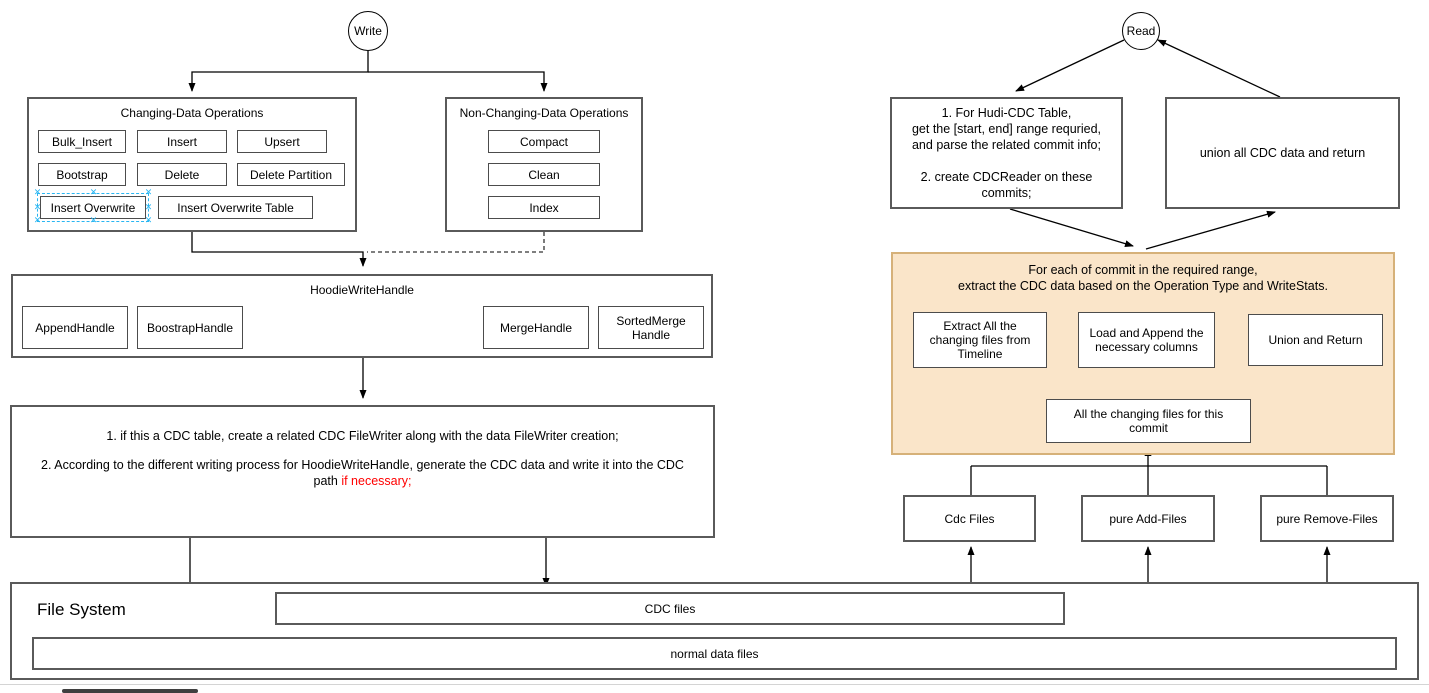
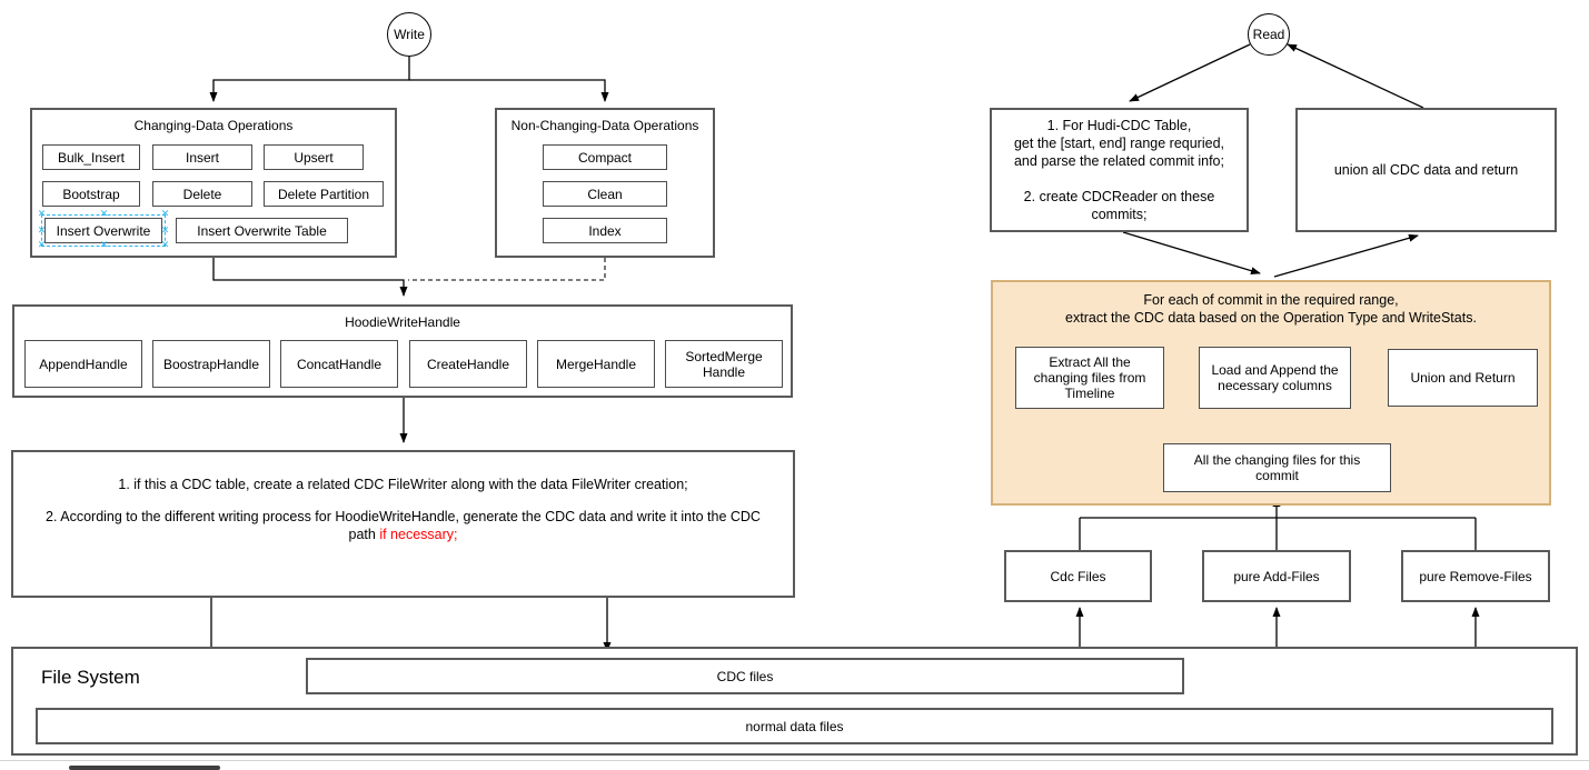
  Write
  Changing-Data Operations
  Bulk_Insert
  Insert
  Upsert
  Bootstrap
  Delete
  Delete Partition
  Insert Overwrite
  ✕
  ✕
  ✕
  ✕
  ✕
  ✕
  ✕
  ✕
  Insert Overwrite Table
  Non-Changing-Data Operations
  Compact
  Clean
  Index
  HoodieWriteHandle
  AppendHandle
  BoostrapHandle
+ ConcatHandle
+ CreateHandle
  MergeHandle
  SortedMerge
  Handle
  1. if this a CDC table, create a related CDC FileWriter along with the data FileWriter creation;
  2. According to the different writing process for HoodieWriteHandle, generate the CDC data and write it into the CDC
  path if necessary;
  File System
  CDC files
  normal data files
  Read
  1. For Hudi-CDC Table,
  get the [start, end] range requried,
  and parse the related commit info;
  2. create CDCReader on these
  commits;
  union all CDC data and return
  For each of commit in the required range,
  extract the CDC data based on the Operation Type and WriteStats.
  Extract All the
  changing files from
  Timeline
  Load and Append the
  necessary columns
  Union and Return
  All the changing files for this
  commit
  Cdc Files
  pure Add-Files
  pure Remove-Files
